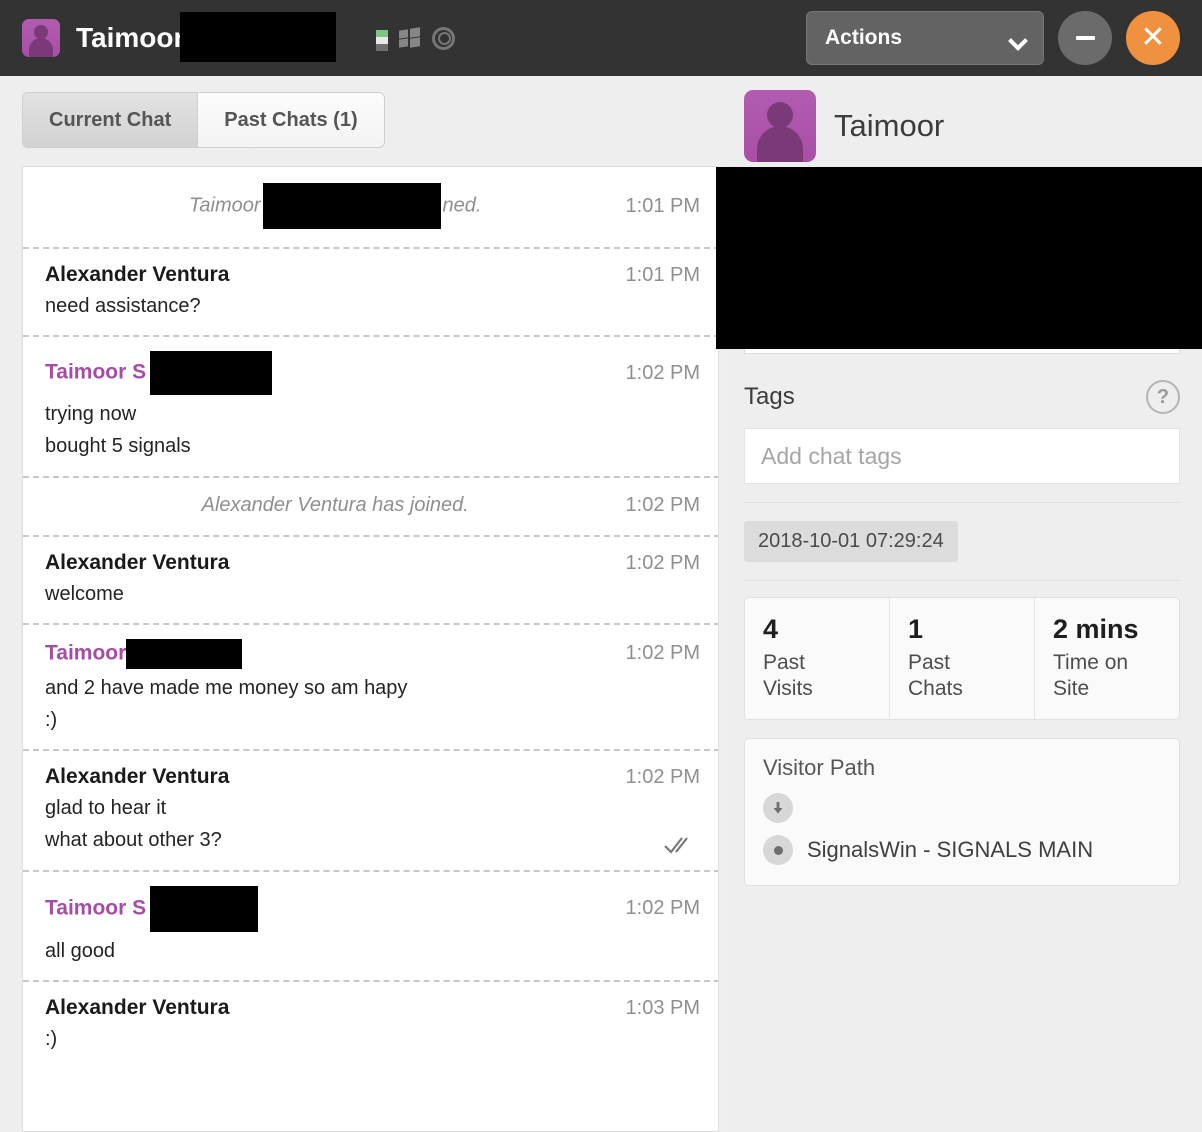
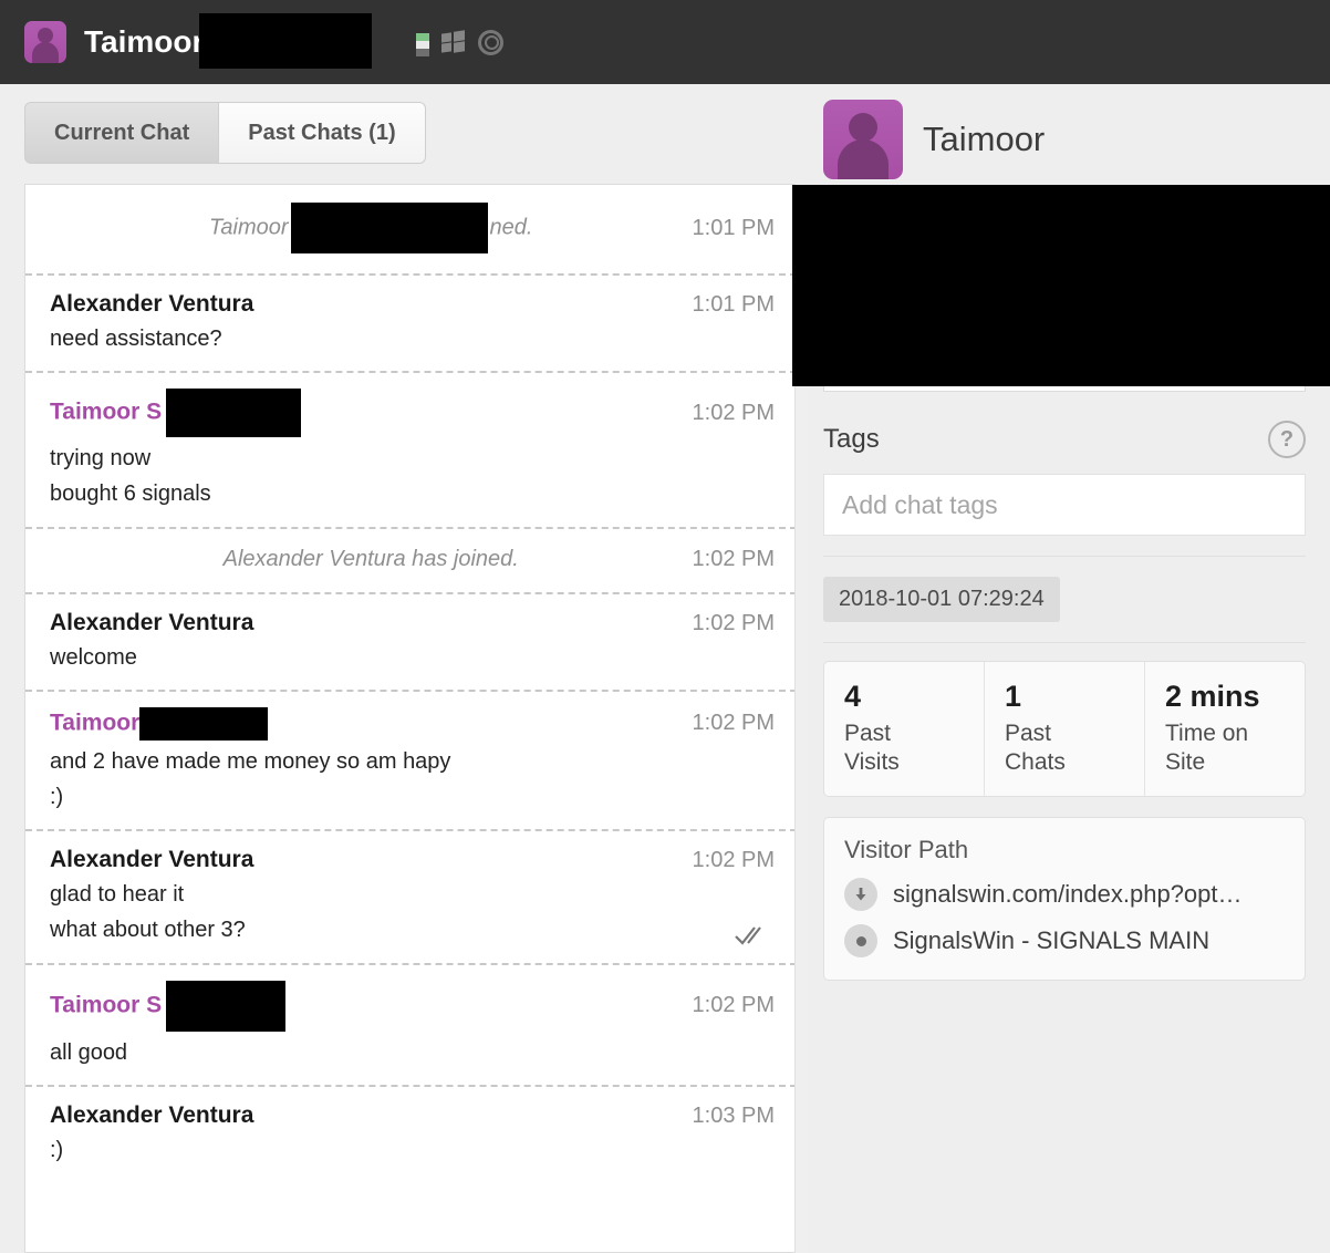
  Taimoor
- Actions
- ✕
  Current Chat
  Past Chats (1)
  Taimoor ned.
  1:01 PM
  Alexander Ventura
  1:01 PM
  need assistance?
  Taimoor S
  1:02 PM
  trying now
- bought 5 signals
+ bought 6 signals
  Alexander Ventura has joined.
  1:02 PM
  Alexander Ventura
  1:02 PM
  welcome
  Taimoor
  1:02 PM
  and 2 have made me money so am hapy
  :)
  Alexander Ventura
  1:02 PM
  glad to hear it
  what about other 3?
  Taimoor S
  1:02 PM
  all good
  Alexander Ventura
  1:03 PM
  :)
  Taimoor
  Tags
  ?
  Add chat tags
  2018-10-01 07:29:24
  4
  Past
  Visits
  1
  Past
  Chats
  2 mins
  Time on
  Site
  Visitor Path
+ signalswin.com/index.php?opt…
  SignalsWin - SIGNALS MAIN
